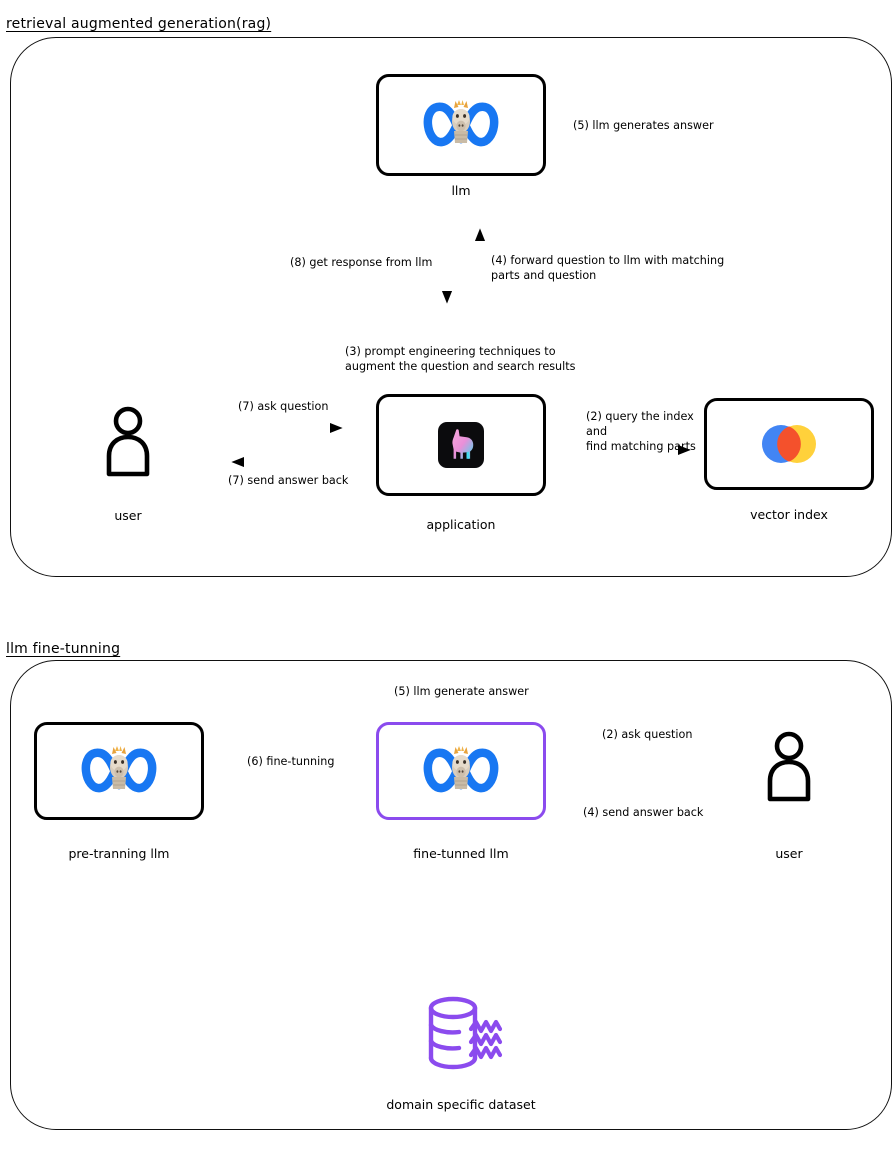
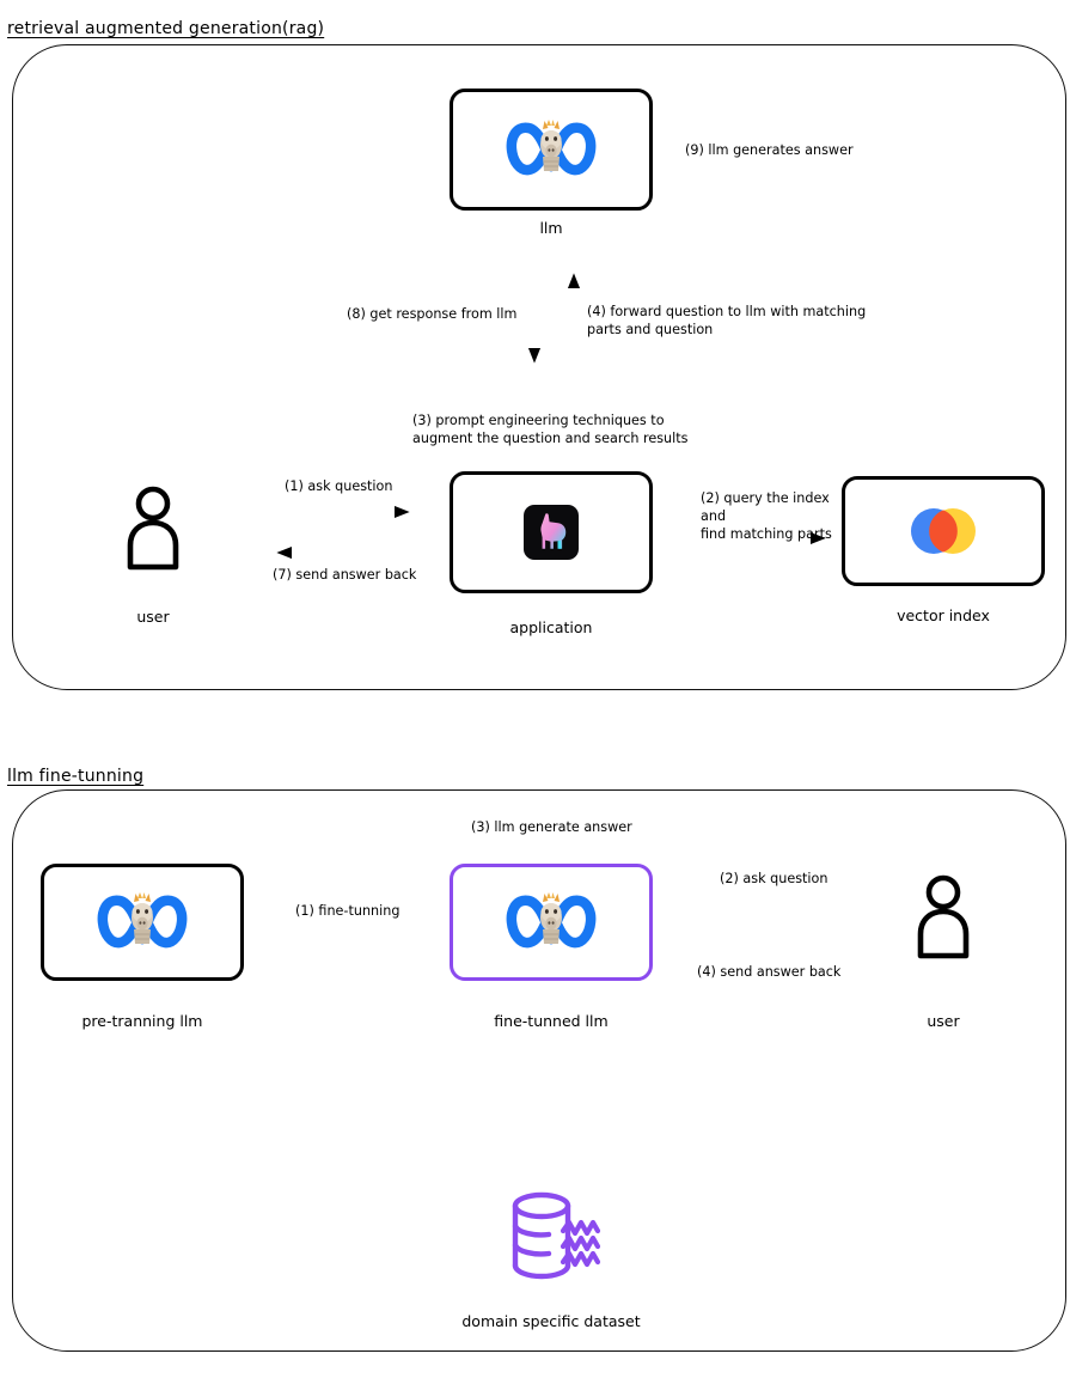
  retrieval augmented generation(rag)
  llm
- (5) llm generates answer
+ (9) llm generates answer
  (8) get response from llm
  (4) forward question to llm with matching
  parts and question
  (3) prompt engineering techniques to
  augment the question and search results
  user
- (7) ask question
+ (1) ask question
  (7) send answer back
  application
  (2) query the index and
  find matching parts
  vector index
  llm fine-tunning
- (5) llm generate answer
+ (3) llm generate answer
  pre-tranning llm
- (6) fine-tunning
+ (1) fine-tunning
  fine-tunned llm
  (2) ask question
  (4) send answer back
  user
  domain specific dataset
